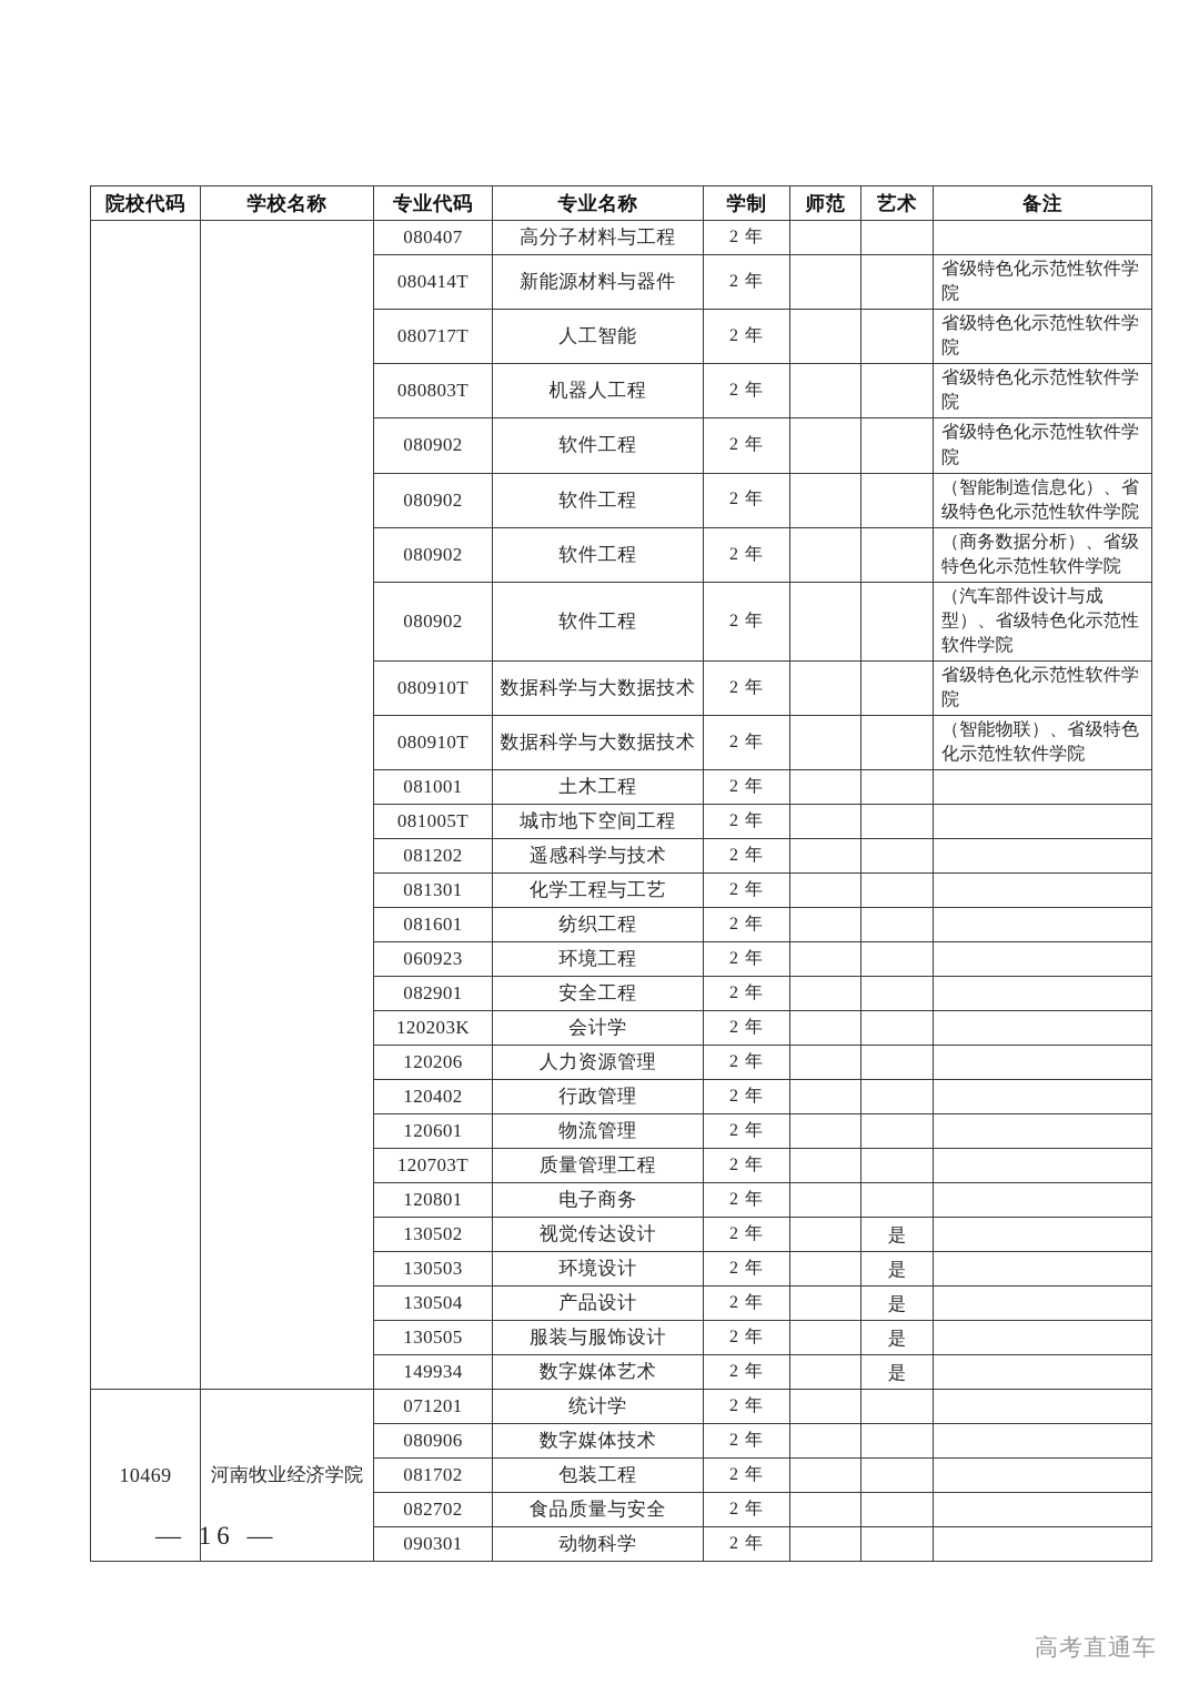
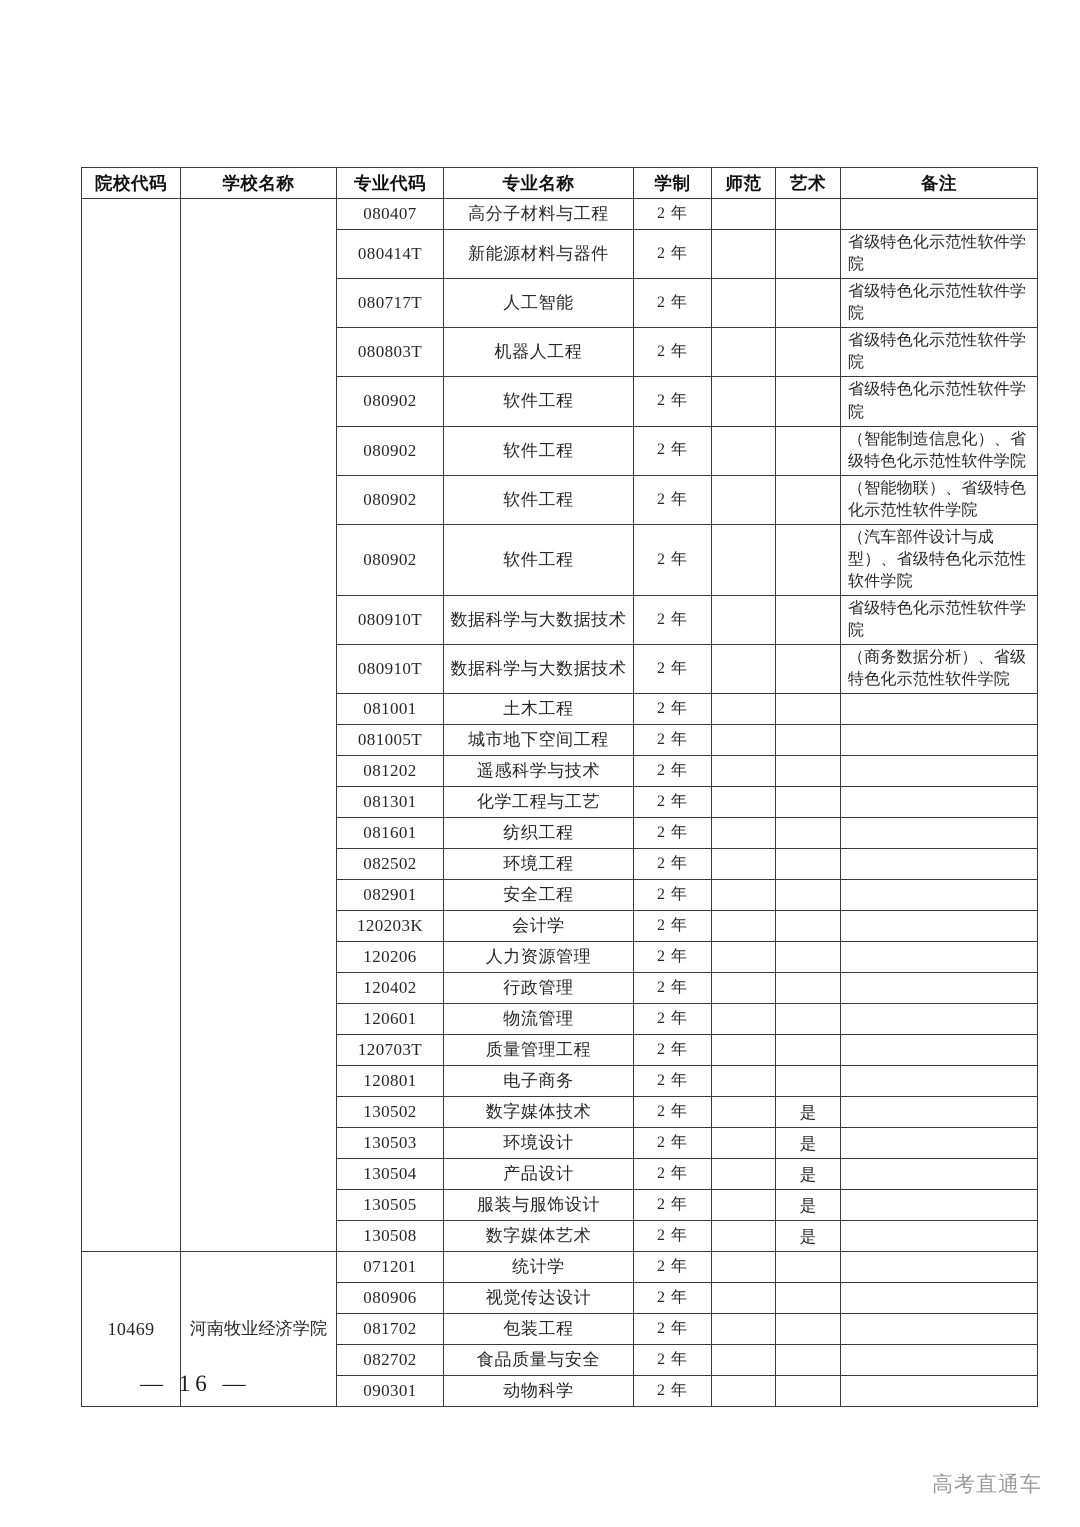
  院校代码	学校名称	专业代码	专业名称	学制	师范	艺术	备注
  		080407	高分子材料与工程	2 年
  080414T	新能源材料与器件	2 年			省级特色化示范性软件学院
  080717T	人工智能	2 年			省级特色化示范性软件学院
  080803T	机器人工程	2 年			省级特色化示范性软件学院
  080902	软件工程	2 年			省级特色化示范性软件学院
  080902	软件工程	2 年			（智能制造信息化）、省级特色化示范性软件学院
- 080902	软件工程	2 年			（商务数据分析）、省级特色化示范性软件学院
+ 080902	软件工程	2 年			（智能物联）、省级特色化示范性软件学院
  080902	软件工程	2 年			（汽车部件设计与成型）、省级特色化示范性软件学院
  080910T	数据科学与大数据技术	2 年			省级特色化示范性软件学院
- 080910T	数据科学与大数据技术	2 年			（智能物联）、省级特色化示范性软件学院
+ 080910T	数据科学与大数据技术	2 年			（商务数据分析）、省级特色化示范性软件学院
  081001	土木工程	2 年
  081005T	城市地下空间工程	2 年
  081202	遥感科学与技术	2 年
  081301	化学工程与工艺	2 年
  081601	纺织工程	2 年
- 060923	环境工程	2 年
+ 082502	环境工程	2 年
  082901	安全工程	2 年
  120203K	会计学	2 年
  120206	人力资源管理	2 年
  120402	行政管理	2 年
  120601	物流管理	2 年
  120703T	质量管理工程	2 年
  120801	电子商务	2 年
- 130502	视觉传达设计	2 年		是
+ 130502	数字媒体技术	2 年		是
  130503	环境设计	2 年		是
  130504	产品设计	2 年		是
  130505	服装与服饰设计	2 年		是
- 149934	数字媒体艺术	2 年		是
+ 130508	数字媒体艺术	2 年		是
  10469	河南牧业经济学院	071201	统计学	2 年
- 080906	数字媒体技术	2 年
+ 080906	视觉传达设计	2 年
  081702	包装工程	2 年
  082702	食品质量与安全	2 年
  090301	动物科学	2 年
  — 16 —
  高考直通车
